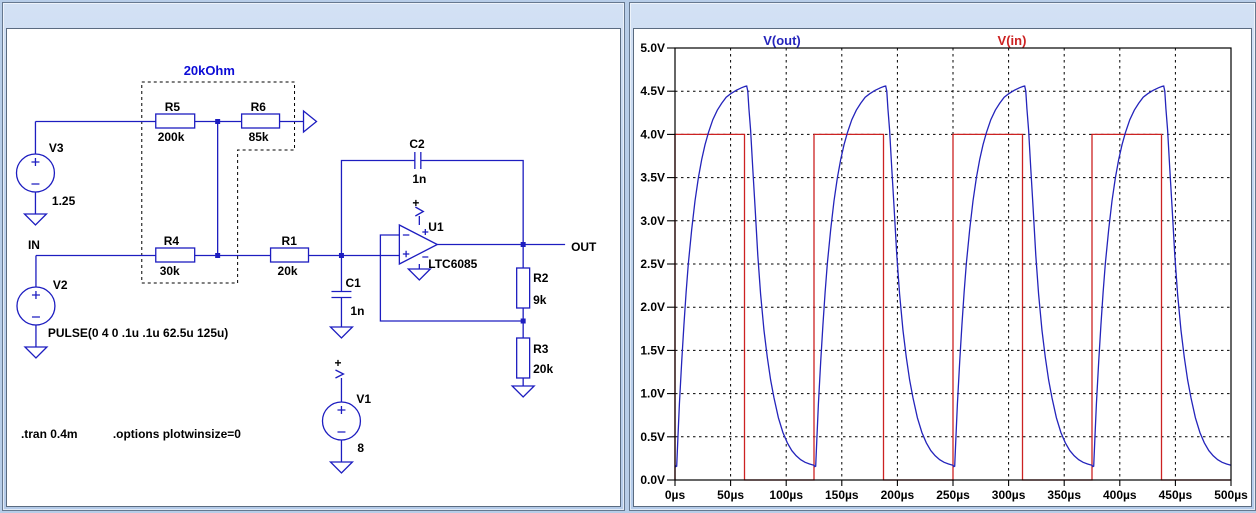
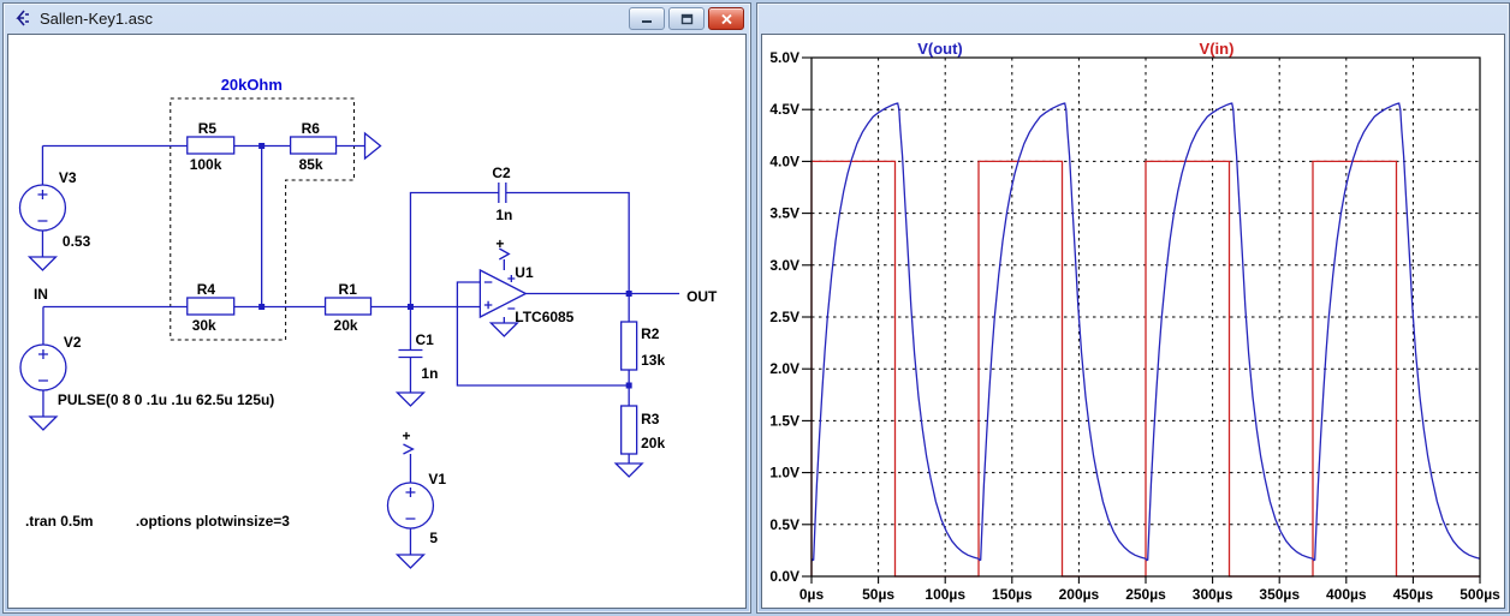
+ Sallen-Key1.asc
  20kOhm
  R5
- 200k
+ 100k
  R6
  85k
  R4
  30k
  R1
  20k
  R2
- 9k
+ 13k
  R3
  20k
  C2
  1n
  C1
  1n
  V3
- 1.25
+ 0.53
  V2
- PULSE(0 4 0 .1u .1u 62.5u 125u)
+ PULSE(0 8 0 .1u .1u 62.5u 125u)
  V1
- 8
+ 5
  U1
  LTC6085
  IN
  OUT
  +
  +
- .tran 0.4m
+ .tran 0.5m
- .options plotwinsize=0
+ .options plotwinsize=3
  0µs
  50µs
  100µs
  150µs
  200µs
  250µs
  300µs
  350µs
  400µs
  450µs
  500µs
  0.0V
  0.5V
  1.0V
  1.5V
  2.0V
  2.5V
  3.0V
  3.5V
  4.0V
  4.5V
  5.0V
  V(out)
  V(in)
